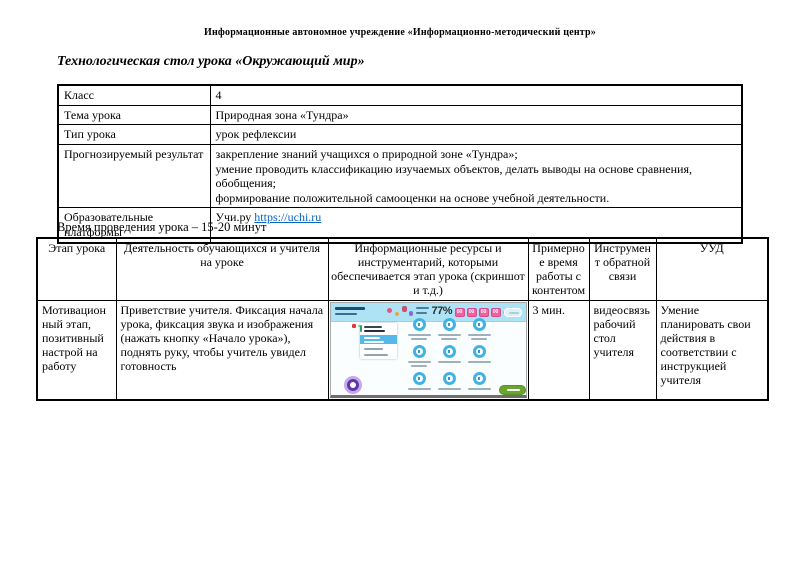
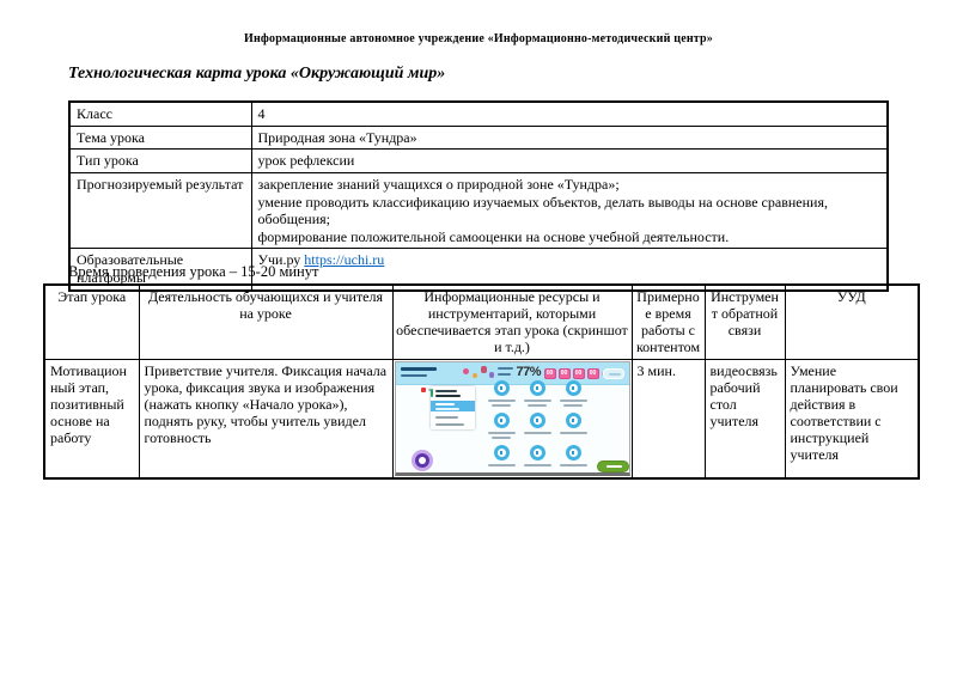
  Информационные автономное учреждение «Информационно-методический центр»
- Технологическая стол урока «Окружающий мир»
+ Технологическая карта урока «Окружающий мир»
  Класс	4
  Тема урока	Природная зона «Тундра»
  Тип урока	урок рефлексии
  Прогнозируемый результат	закрепление знаний учащихся о природной зоне «Тундра»; умение проводить классификацию изучаемых объектов, делать выводы на основе сравнения, обобщения; формирование положительной самооценки на основе учебной деятельности.
  Образовательные платформы	Учи.ру https://uchi.ru
  Время проведения урока – 15-20 минут
  Этап урока	Деятельность обучающихся и учителя на уроке	Информационные ресурсы и инструментарий, которыми обеспечивается этап урока (скриншот и т.д.)	Примерное время работы с контентом	Инструмент обратной связи	УУД
- Мотивационный этап, позитивный настрой на работу	Приветствие учителя. Фиксация начала урока, фиксация звука и изображения (нажать кнопку «Начало урока»), поднять руку, чтобы учитель увидел готовность	77%	3 мин.	видеосвязь рабочий стол учителя	Умение планировать свои действия в соответствии с инструкцией учителя
+ Мотивационный этап, позитивный основе на работу	Приветствие учителя. Фиксация начала урока, фиксация звука и изображения (нажать кнопку «Начало урока»), поднять руку, чтобы учитель увидел готовность	77%	3 мин.	видеосвязь рабочий стол учителя	Умение планировать свои действия в соответствии с инструкцией учителя
